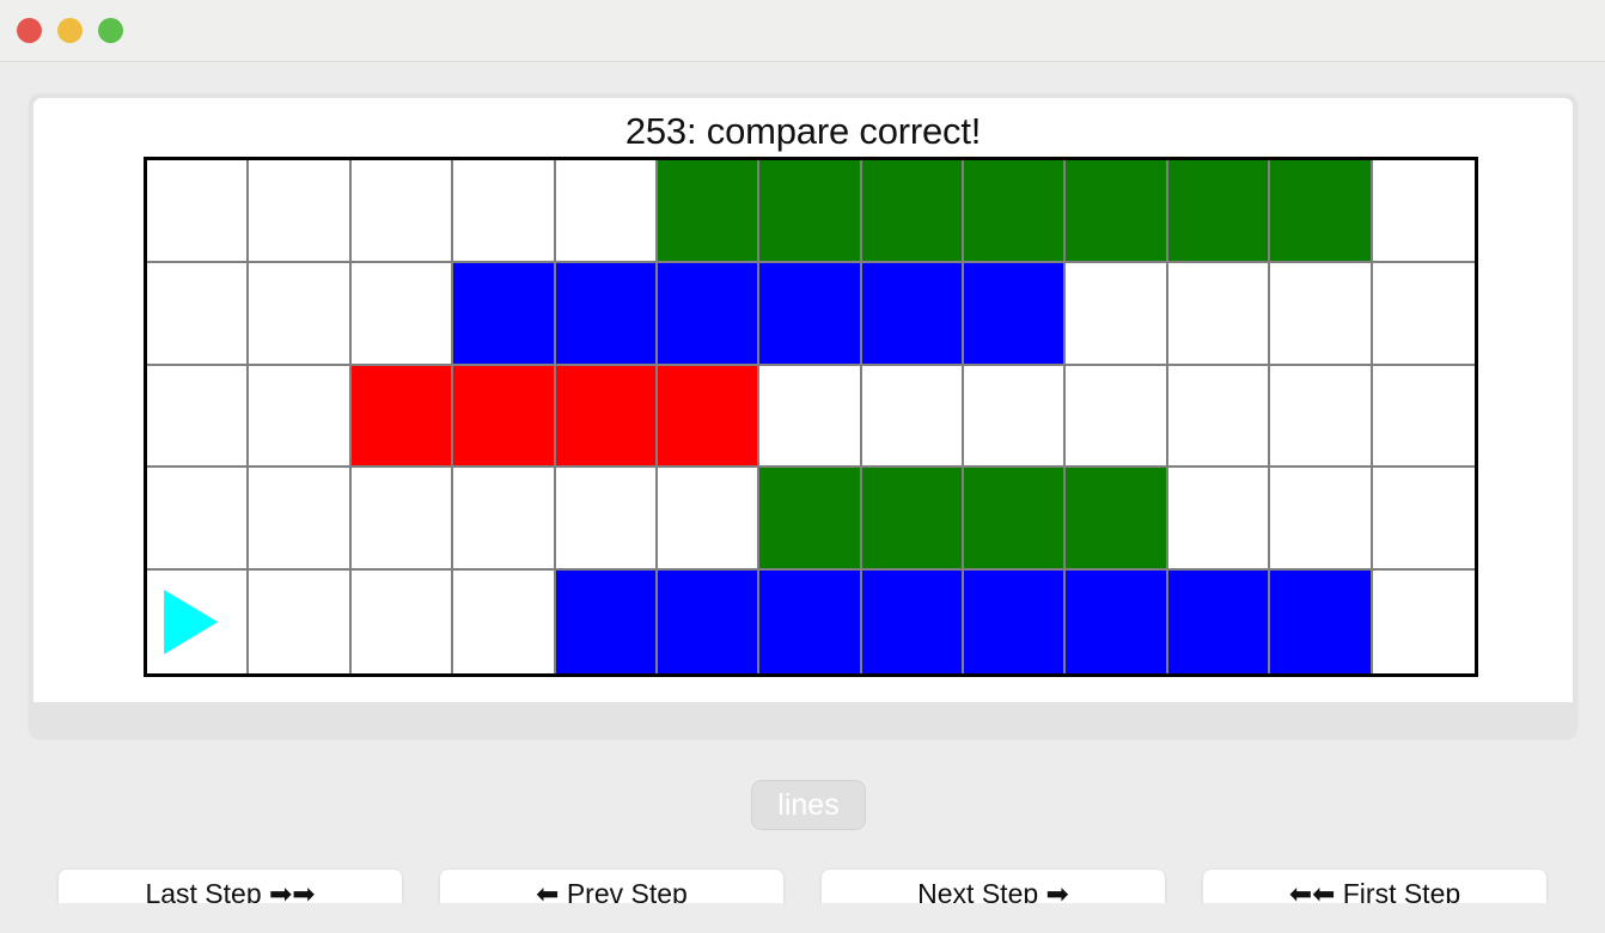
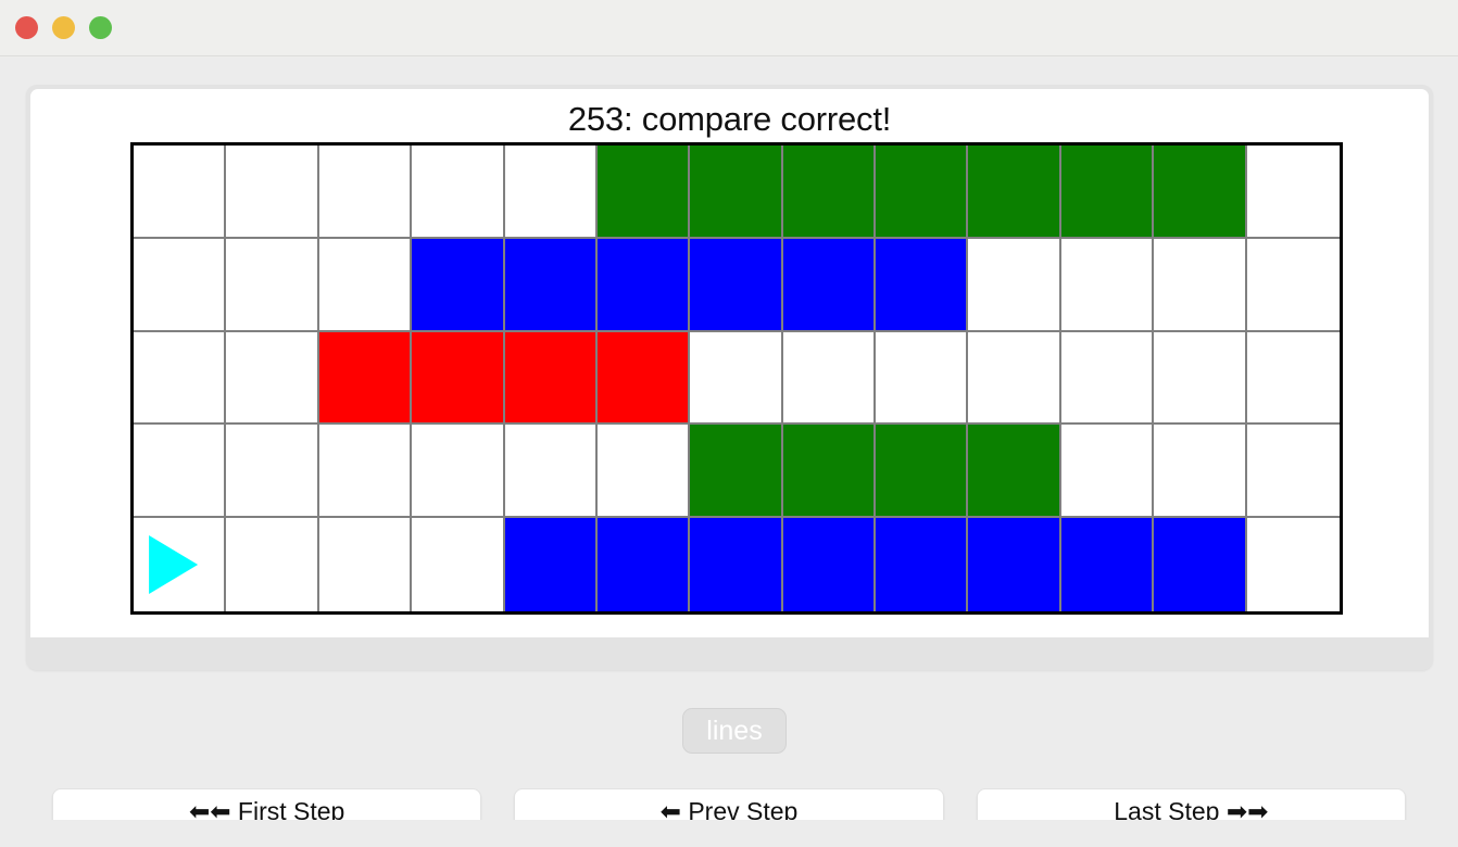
  253: compare correct!
  lines
- Last Step ➡➡
+ ⬅⬅ First Step
  ⬅ Prev Step
- Next Step ➡
- ⬅⬅ First Step
+ Last Step ➡➡
